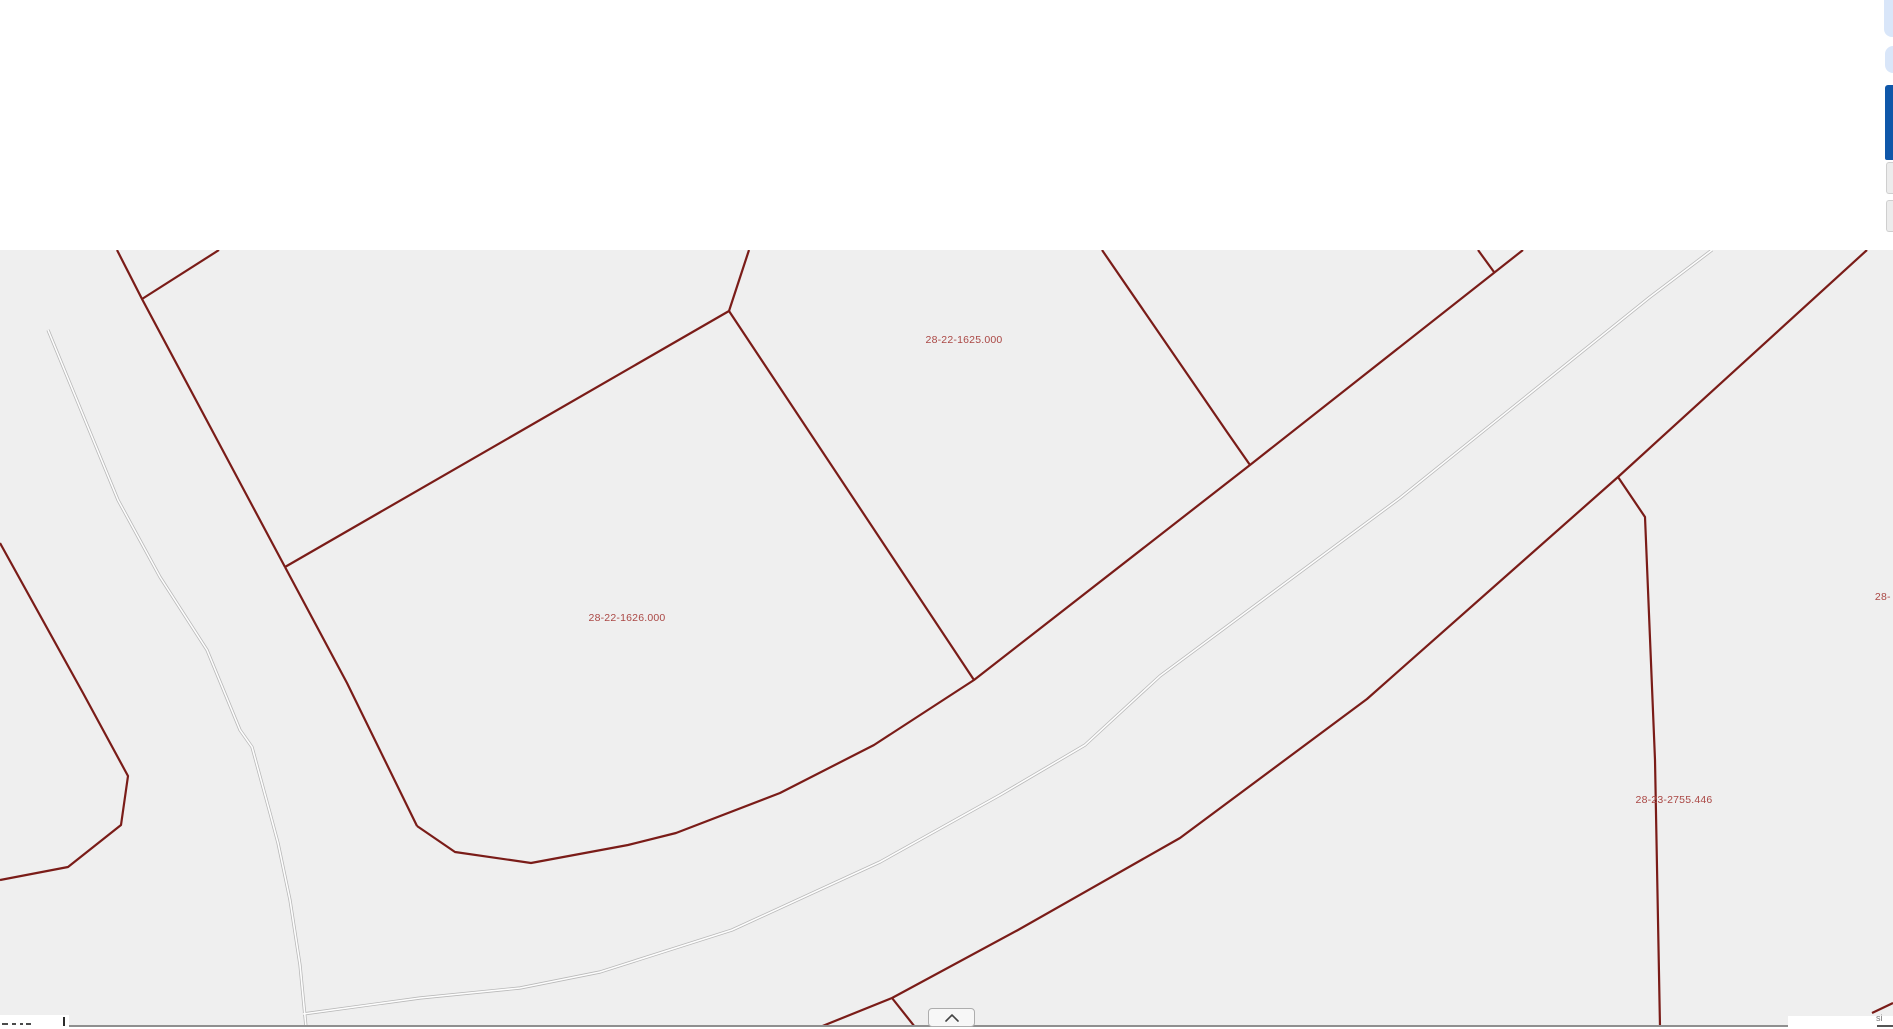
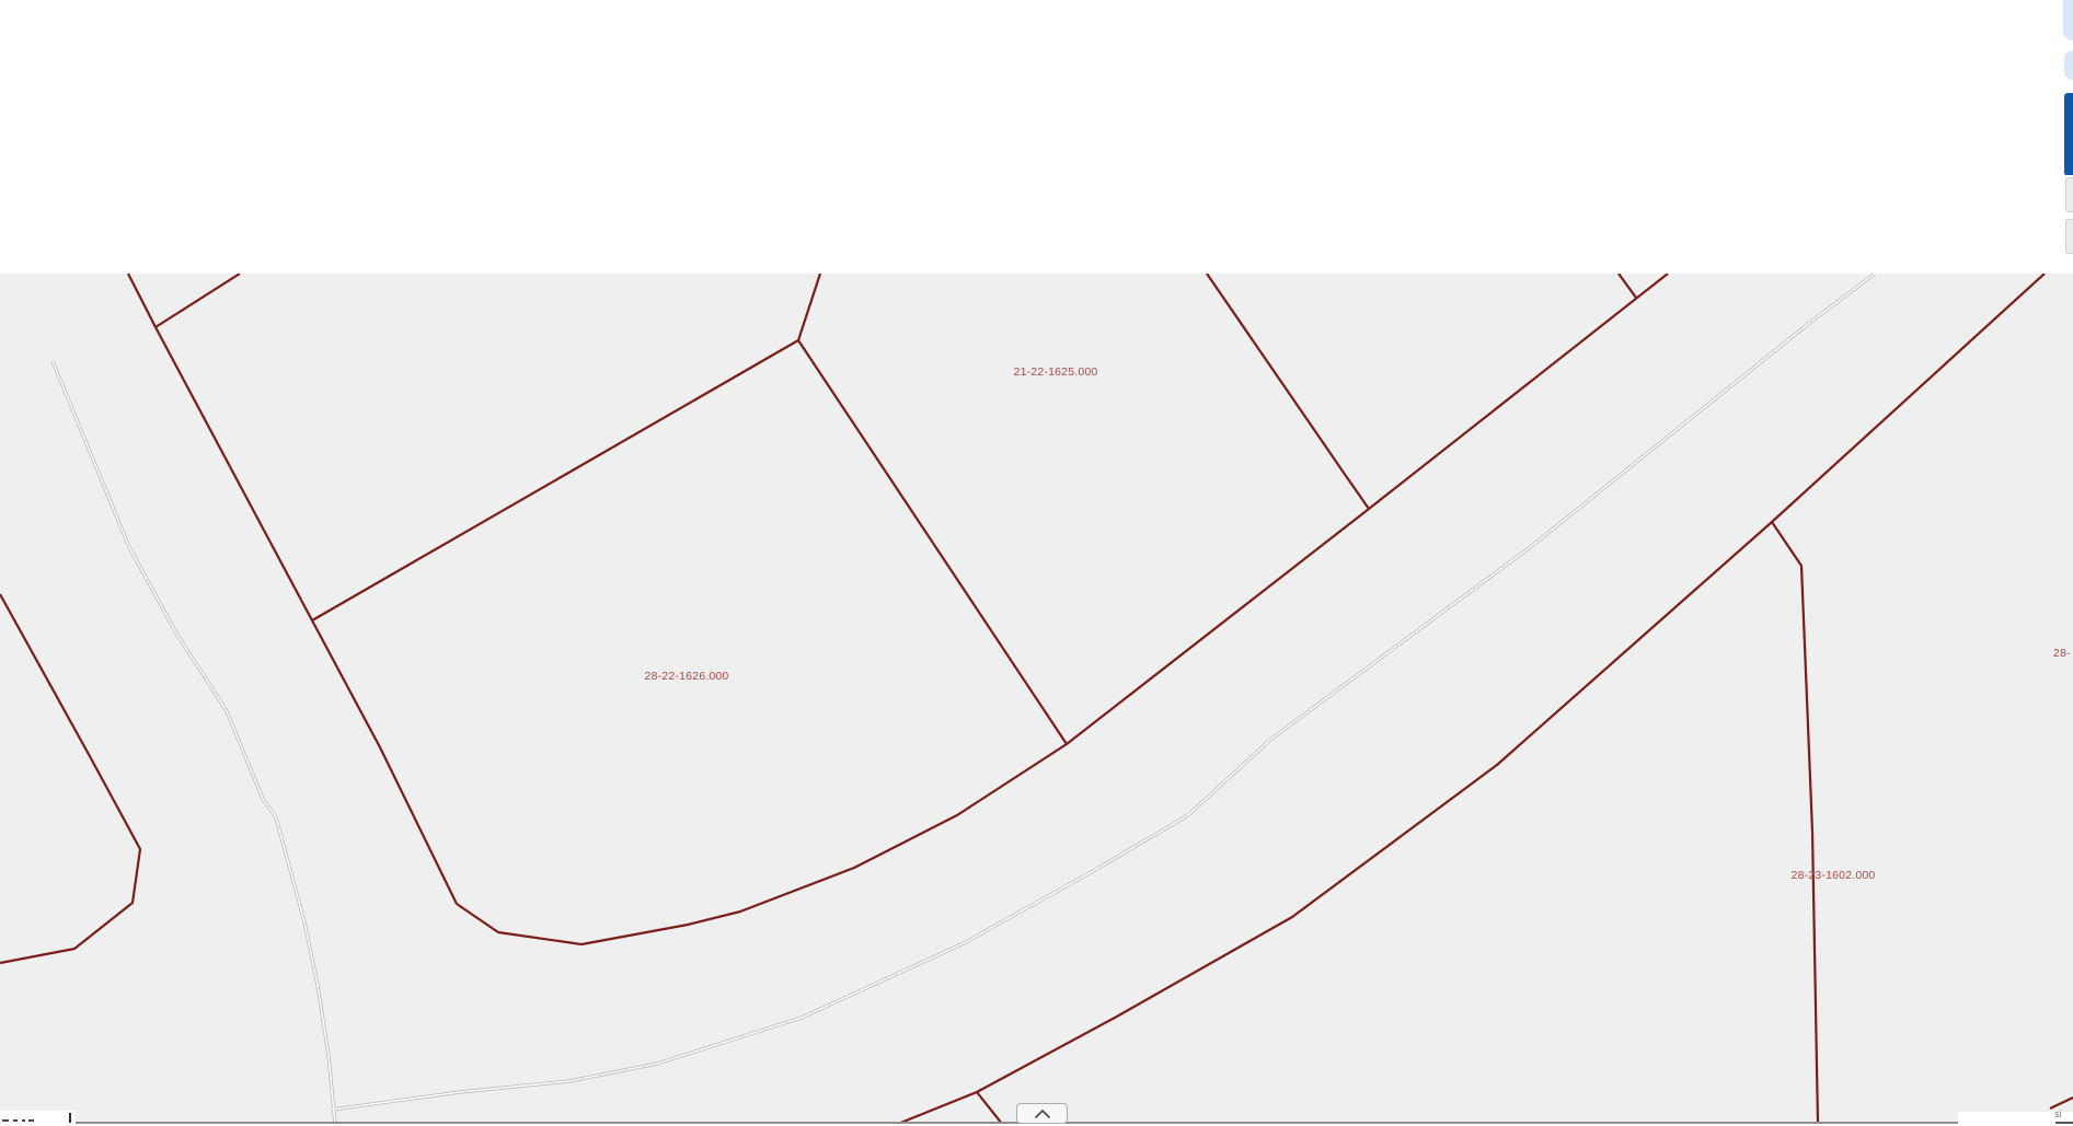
- 28-22-1625.000
+ 21-22-1625.000
  28-22-1626.000
- 28-23-2755.446
+ 28-23-1602.000
  28-
  si
